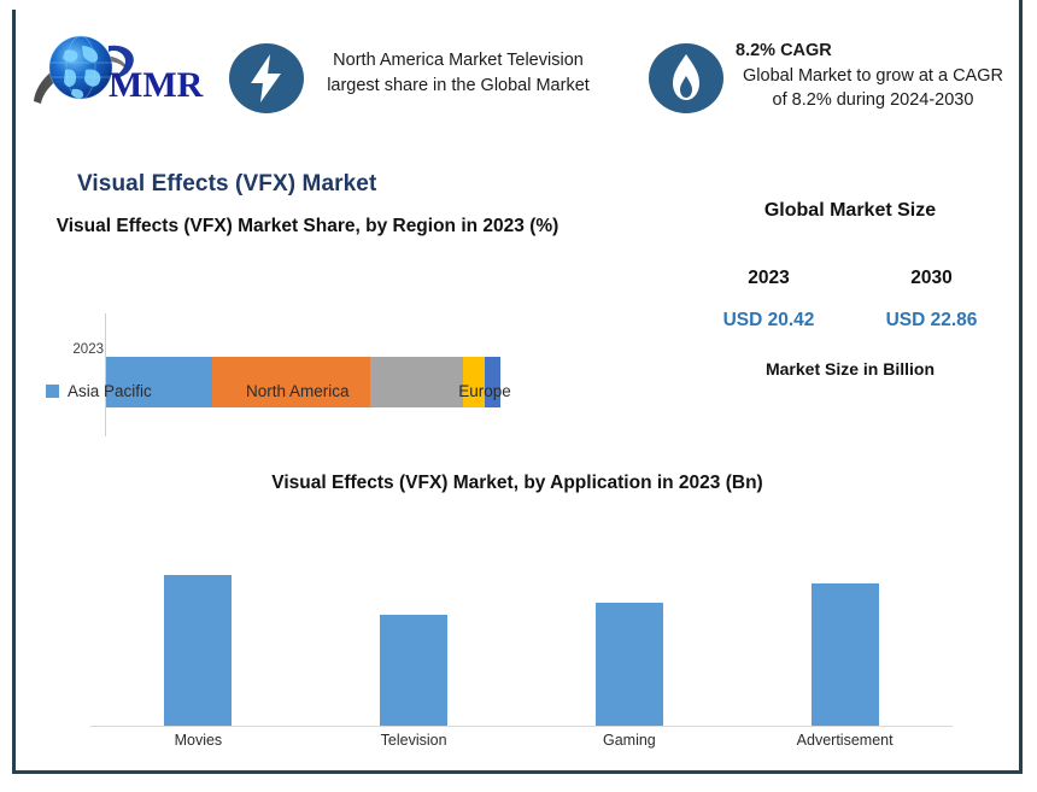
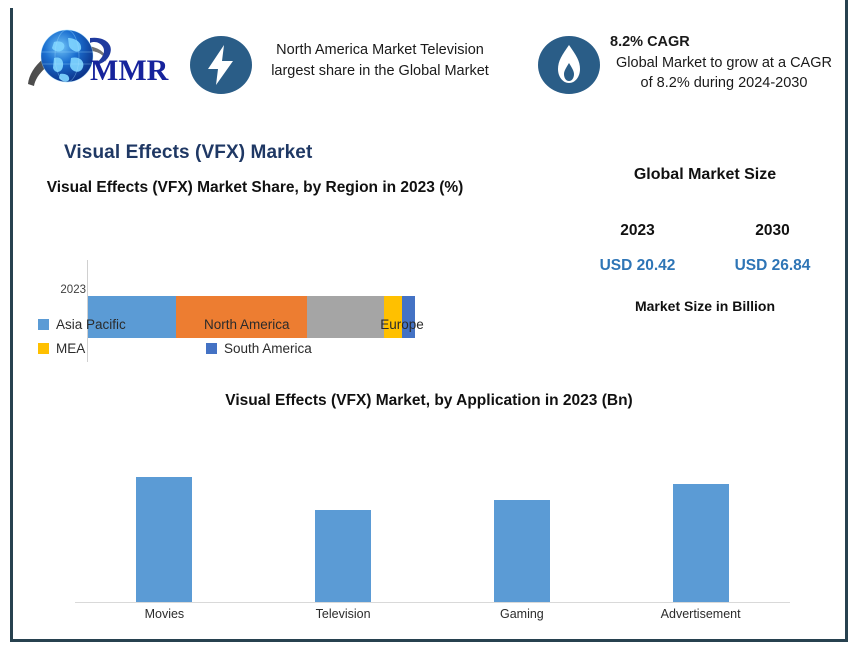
  MMR
  North America Market Television largest share in the Global Market
  8.2% CAGR
  Global Market to grow at a CAGR of 8.2% during 2024-2030
  Visual Effects (VFX) Market
  Visual Effects (VFX) Market Share, by Region in 2023 (%)
  2023
  Asia Pacific
  North America
  Europe
+ MEA
+ South America
  Global Market Size
  2023
  2030
  USD 20.42
- USD 22.86
+ USD 26.84
  Market Size in Billion
  Visual Effects (VFX) Market, by Application in 2023 (Bn)
  Movies
  Television
  Gaming
  Advertisement
